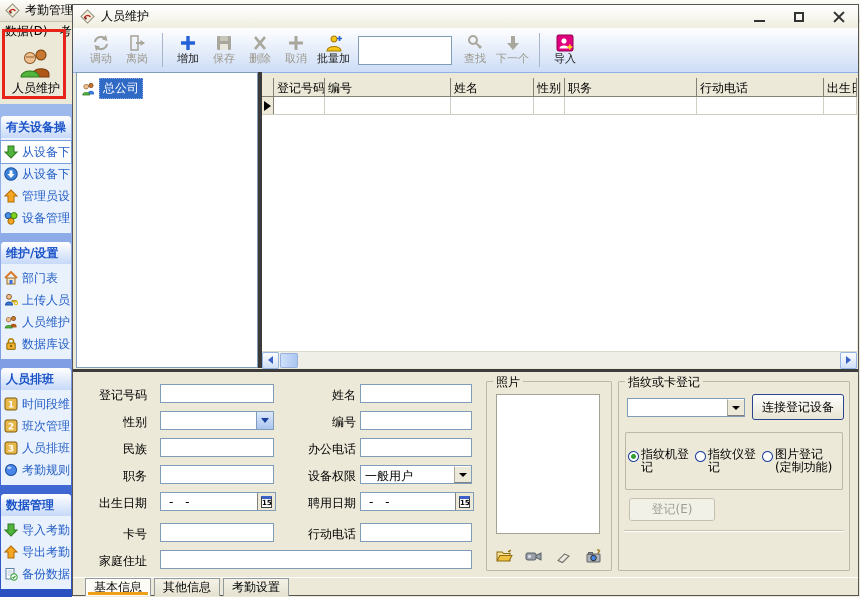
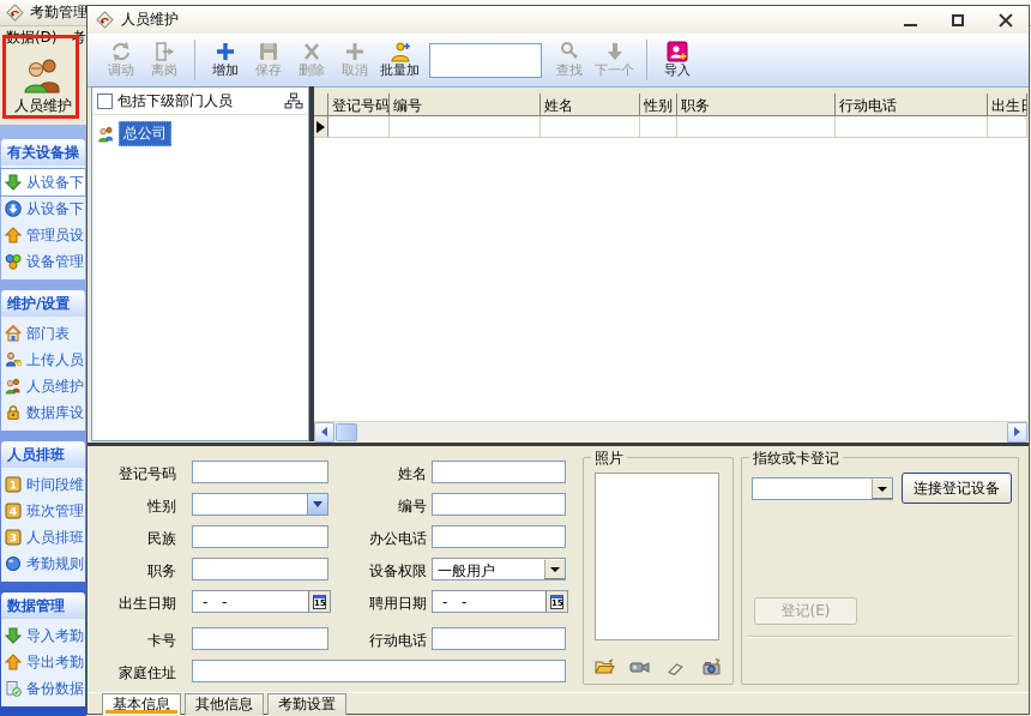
  考勤管理
  数据(D)
  考
  人员维护
  有关设备操
  从设备下
  从设备下
  管理员设
  设备管理
  维护/设置
  部门表
  上传人员
  人员维护
  数据库设
  人员排班
  1
  时间段维
- 2
+ 4
  班次管理
  3
  人员排班
  考勤规则
  数据管理
  导入考勤
  导出考勤
  备份数据
  人员维护
  调动
  离岗
  增加
  保存
  删除
  取消
  批量加
  查找
  下一个
  导入
+ 包括下级部门人员
  总公司
  登记号码
  编号
  姓名
  性别
  职务
  行动电话
  登记号码
  性别
  民族
  职务
  出生日期
  - -
  15
  卡号
  家庭住址
  姓名
  编号
  办公电话
  设备权限
  一般用户
  聘用日期
  - -
  15
  行动电话
  照片
  指纹或卡登记
  连接登记设备
- 指纹机登记
- 指纹仪登记
- 图片登记(定制功能)
  登记(E)
  基本信息
  其他信息
  考勤设置
